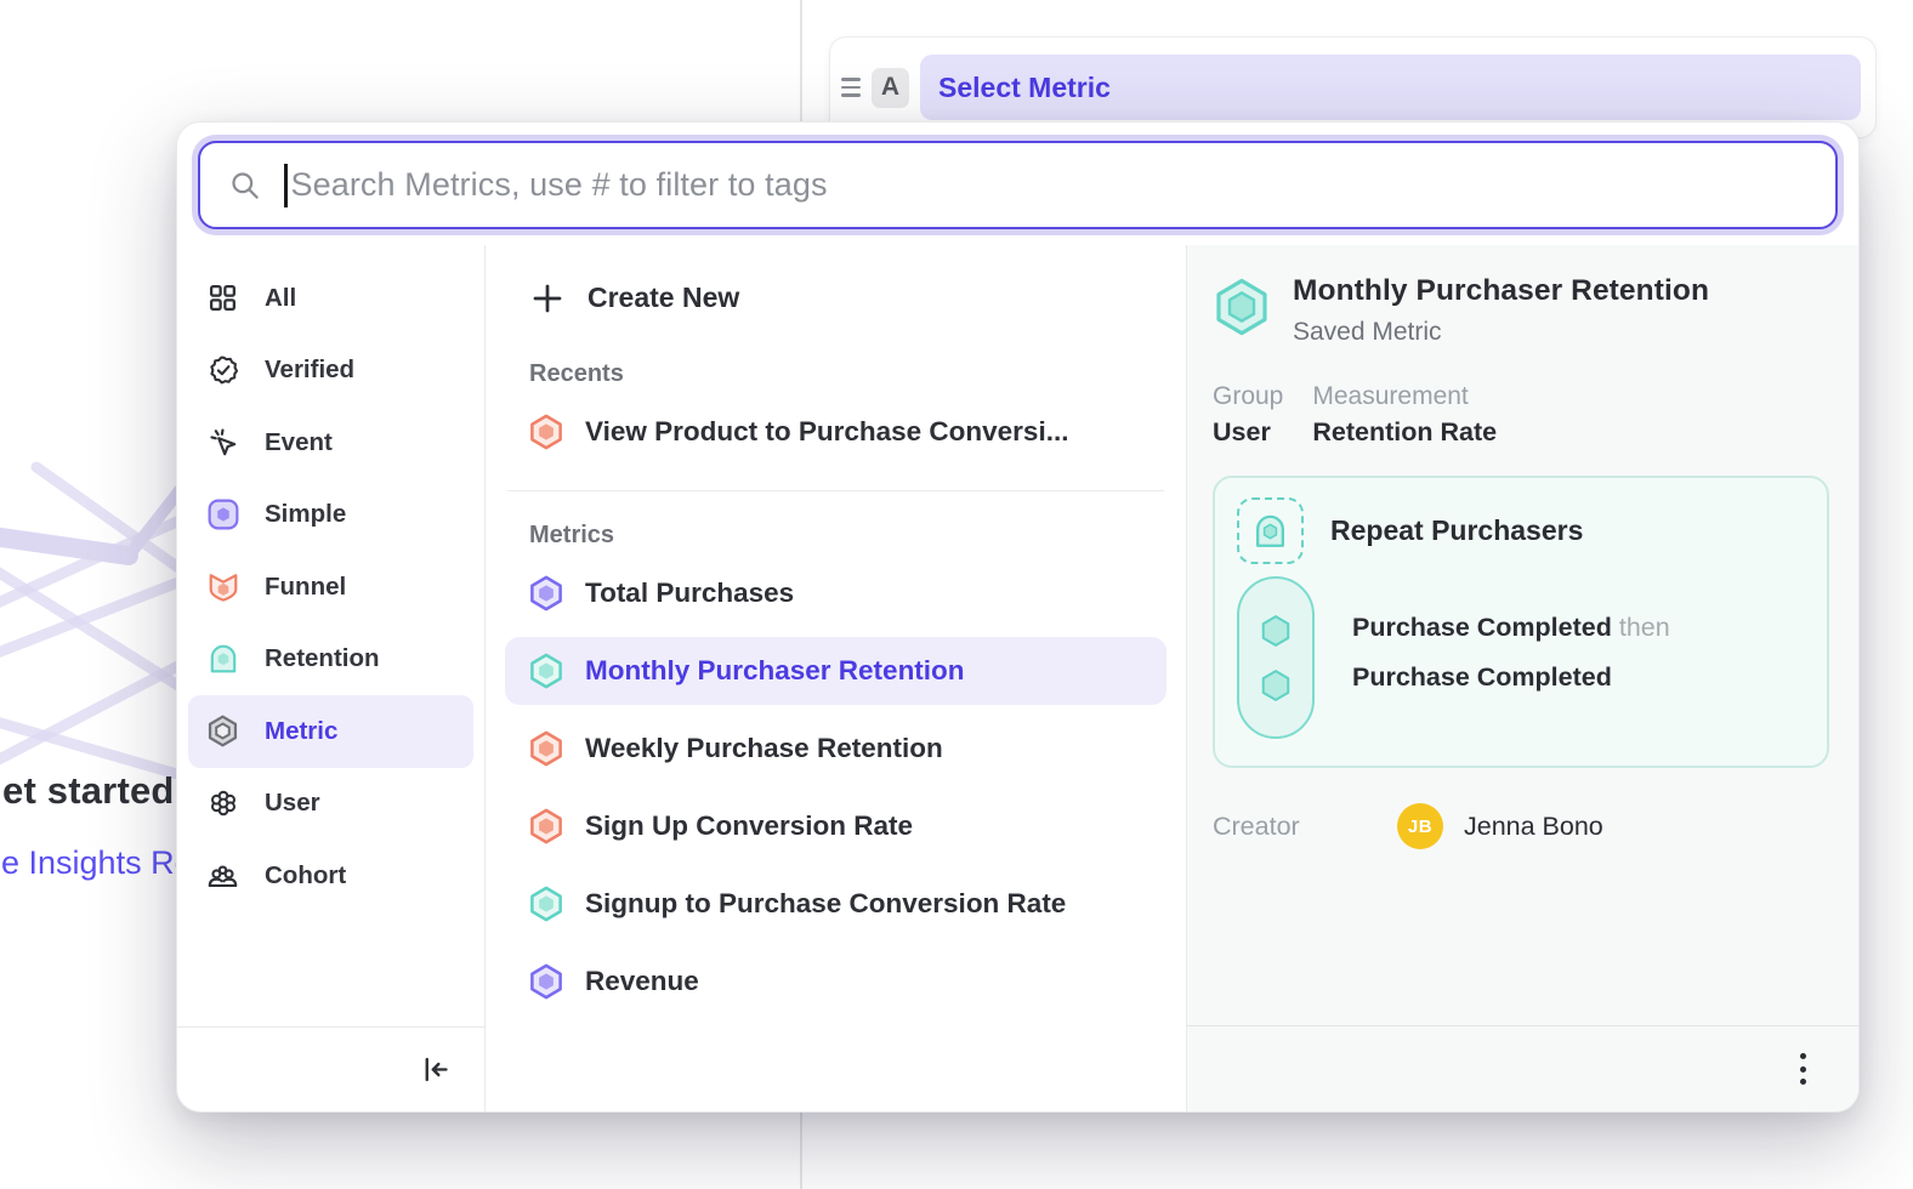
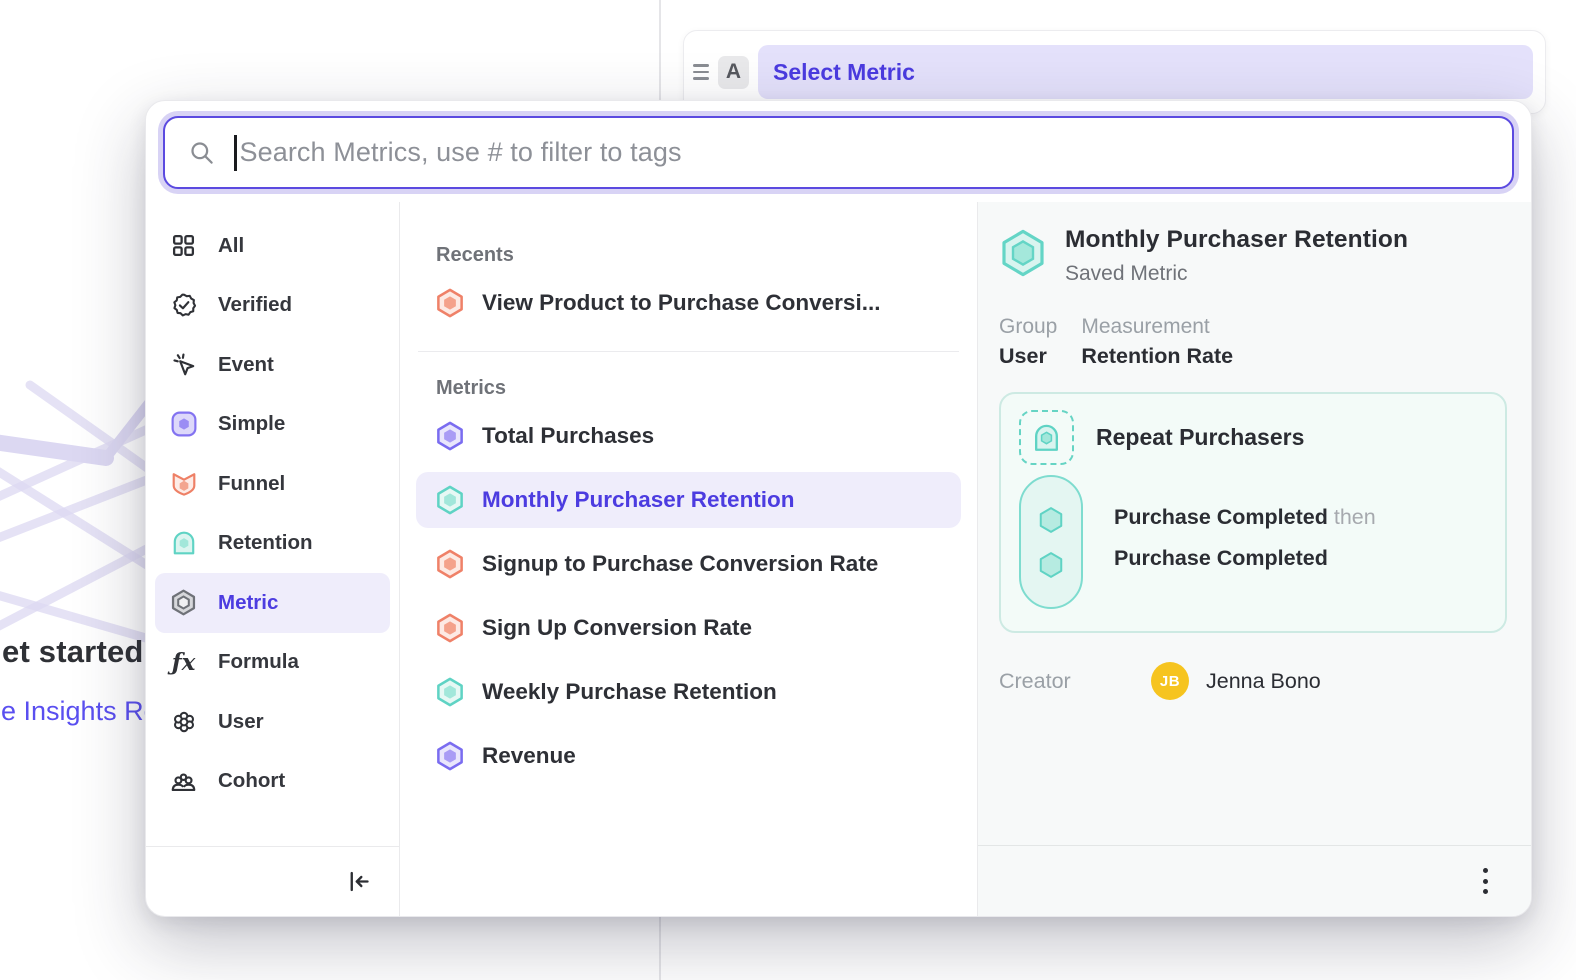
  et started
  e Insights R
  A
  Select Metric
  Search Metrics, use # to filter to tags
  All
  Verified
  Event
  Simple
  Funnel
  Retention
  Metric
+ ƒx
+ Formula
  User
  Cohort
- Create New
  Recents
  View Product to Purchase Conversi...
  Metrics
  Total Purchases
  Monthly Purchaser Retention
- Weekly Purchase Retention
+ Signup to Purchase Conversion Rate
  Sign Up Conversion Rate
- Signup to Purchase Conversion Rate
+ Weekly Purchase Retention
  Revenue
  Monthly Purchaser Retention
  Saved Metric
  Group
  User
  Measurement
  Retention Rate
  Repeat Purchasers
  Purchase Completed then
  Purchase Completed
  Creator
  JB
  Jenna Bono
